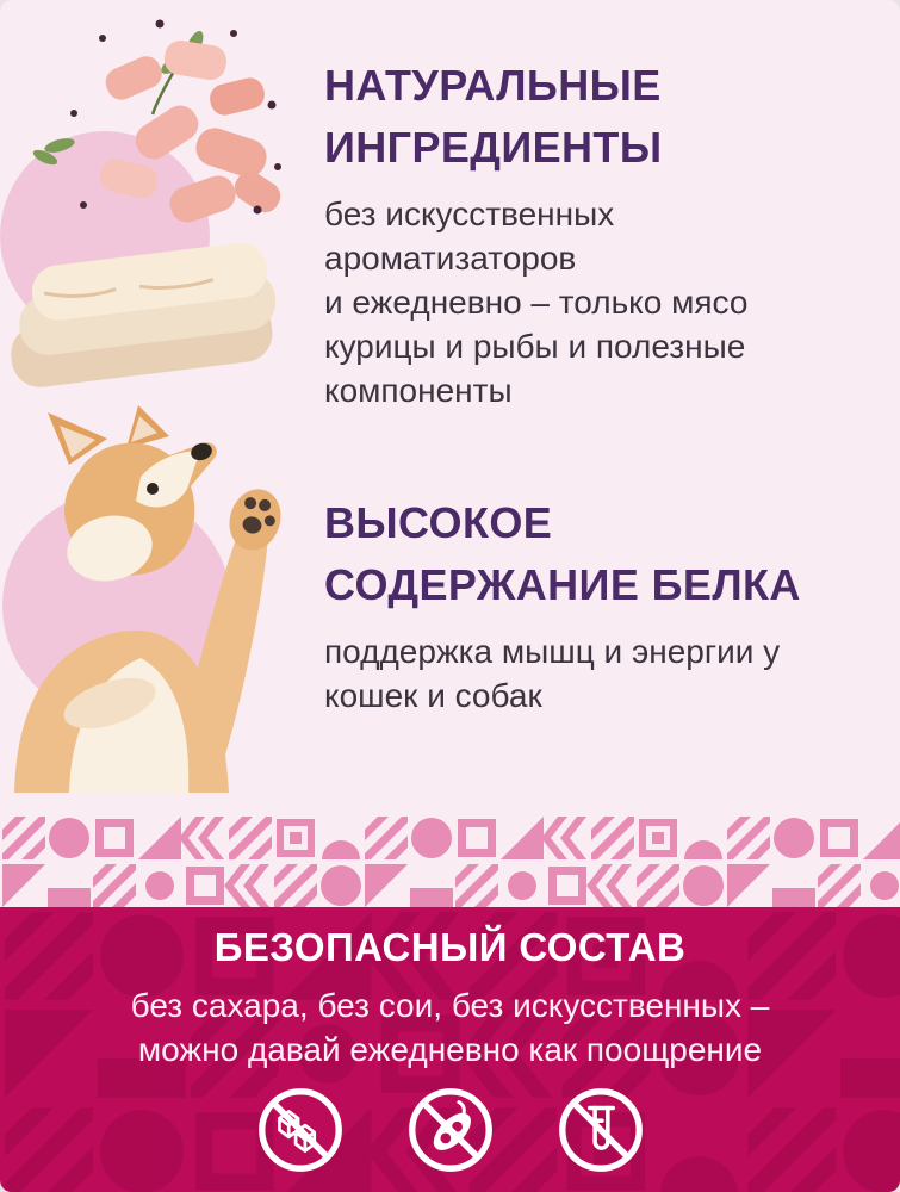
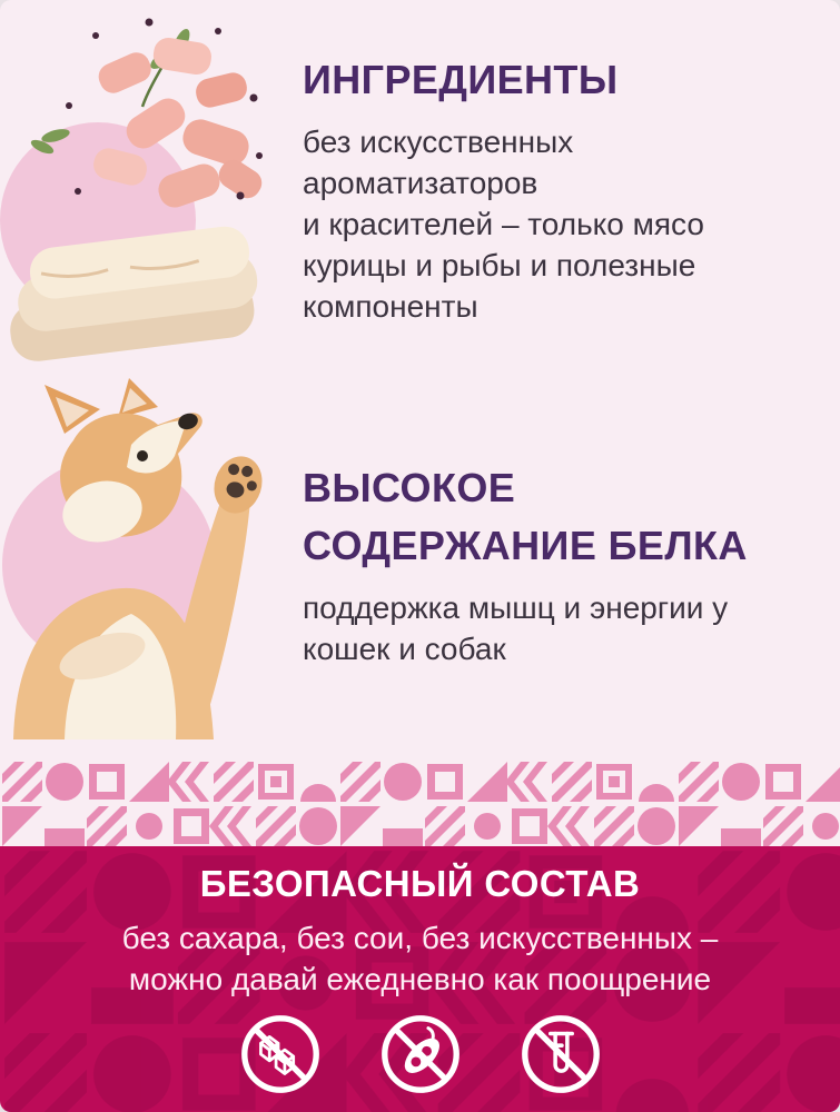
- НАТУРАЛЬНЫЕ
  ИНГРЕДИЕНТЫ
  без искусственных
  ароматизаторов
- и ежедневно – только мясо
+ и красителей – только мясо
  курицы и рыбы и полезные
  компоненты
  ВЫСОКОЕ
  СОДЕРЖАНИЕ БЕЛКА
  поддержка мышц и энергии у
  кошек и собак
  БЕЗОПАСНЫЙ СОСТАВ
  без сахара, без сои, без искусственных –
  можно давай ежедневно как поощрение
